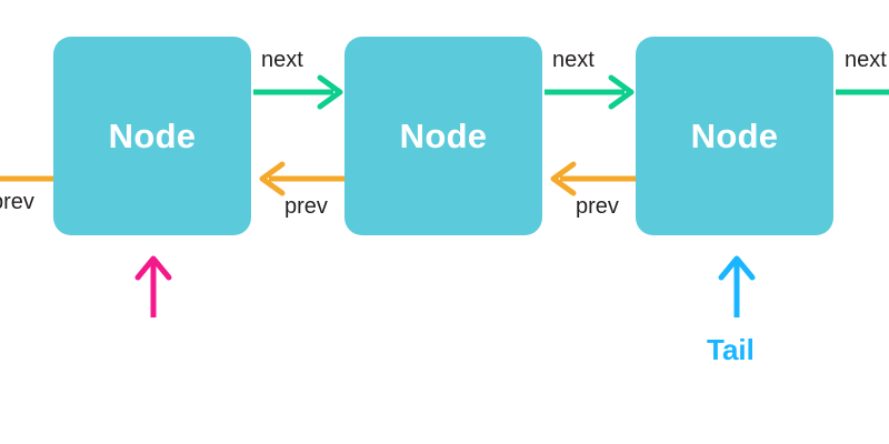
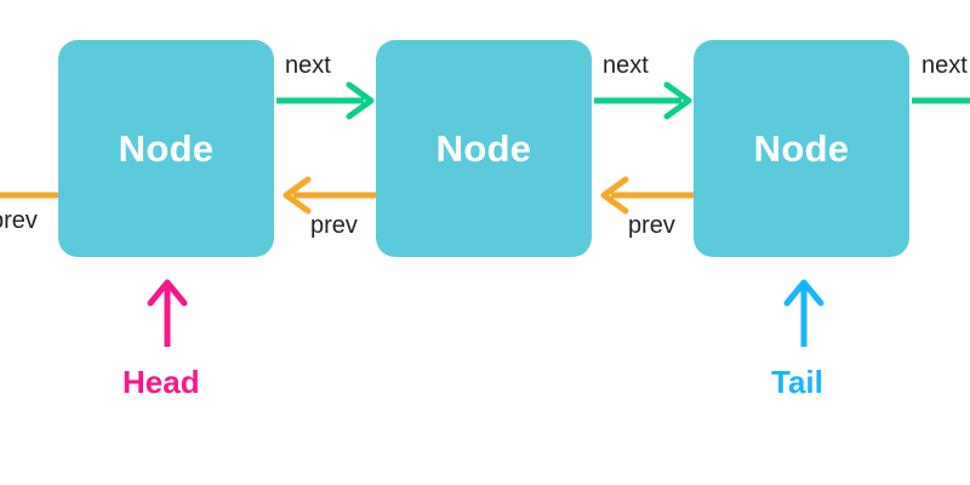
  rev
  Node
  next
  prev
  Node
  next
  prev
  Node
  next
+ Head
  Tail
